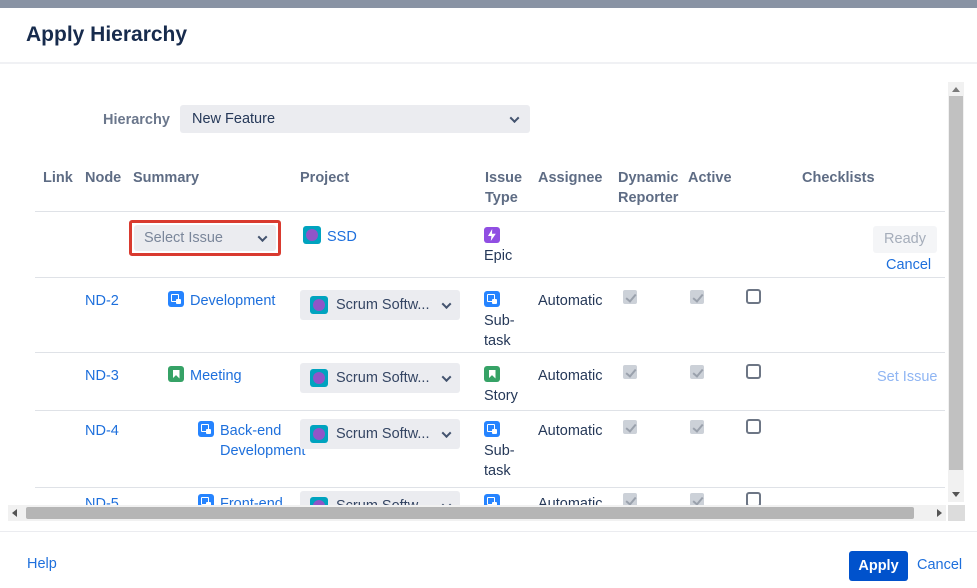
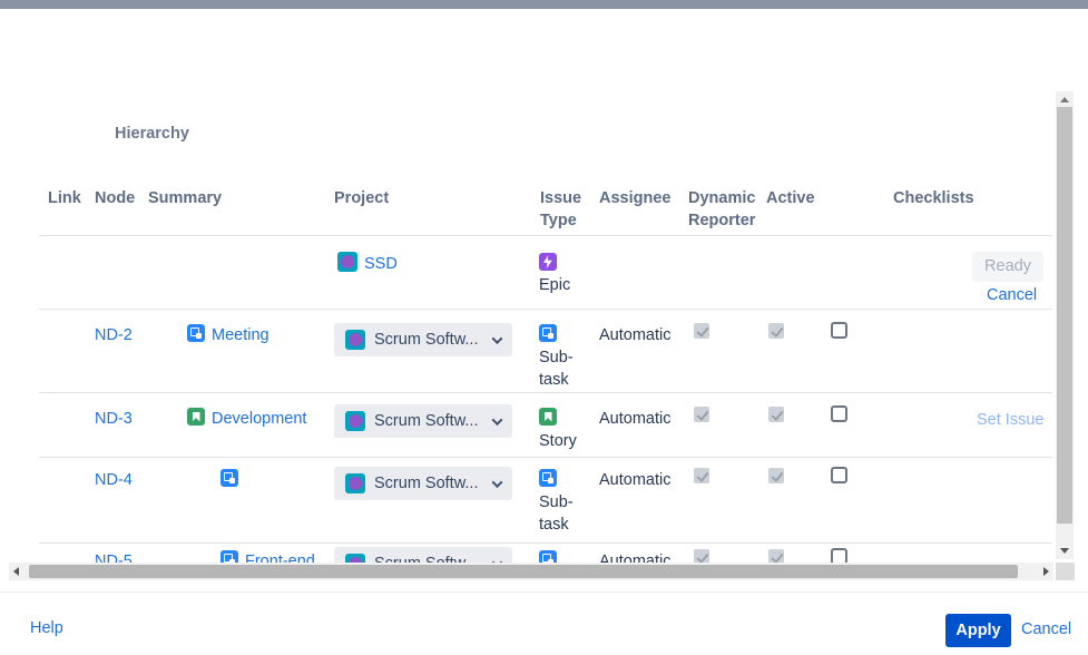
- Apply Hierarchy
  Hierarchy
- New Feature
  Link
  Node
  Summary
  Project
  Issue Type
  Assignee
  Dynamic Reporter
  Active
  Checklists
- Select Issue
  SSD
  Epic
  Ready
  Cancel
  ND-2
- Development
+ Meeting
  Scrum Softw...
  Sub-task
  Automatic
  ND-3
- Meeting
+ Development
  Scrum Softw...
  Story
  Automatic
  Set Issue
  ND-4
- Back-end Development
  Scrum Softw...
  Sub-task
  Automatic
  ND-5
  Automatic
  Help
  Apply
  Cancel
